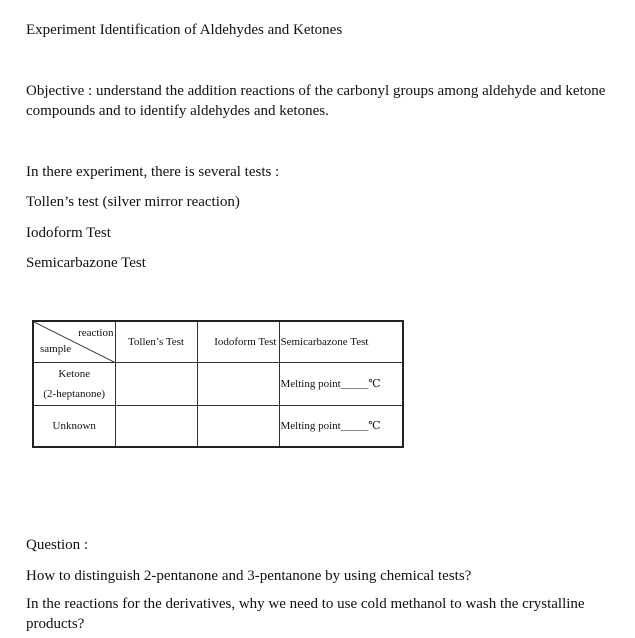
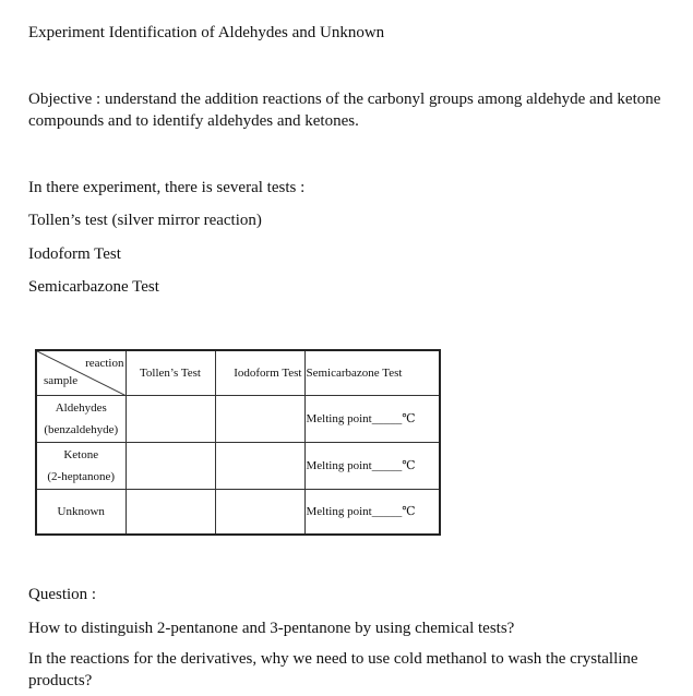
- Experiment Identification of Aldehydes and Ketones
+ Experiment Identification of Aldehydes and Unknown
  Objective : understand the addition reactions of the carbonyl groups among aldehyde and ketone compounds and to identify aldehydes and ketones.
  In there experiment, there is several tests :
  Tollen’s test (silver mirror reaction)
  Iodoform Test
  Semicarbazone Test
  reaction sample	Tollen’s Test	Iodoform Test	Semicarbazone Test
+ Aldehydes (benzaldehyde)			Melting point_____℃
  Ketone (2-heptanone)			Melting point_____℃
  Unknown			Melting point_____℃
  Question :
  How to distinguish 2-pentanone and 3-pentanone by using chemical tests?
  In the reactions for the derivatives, why we need to use cold methanol to wash the crystalline products?
